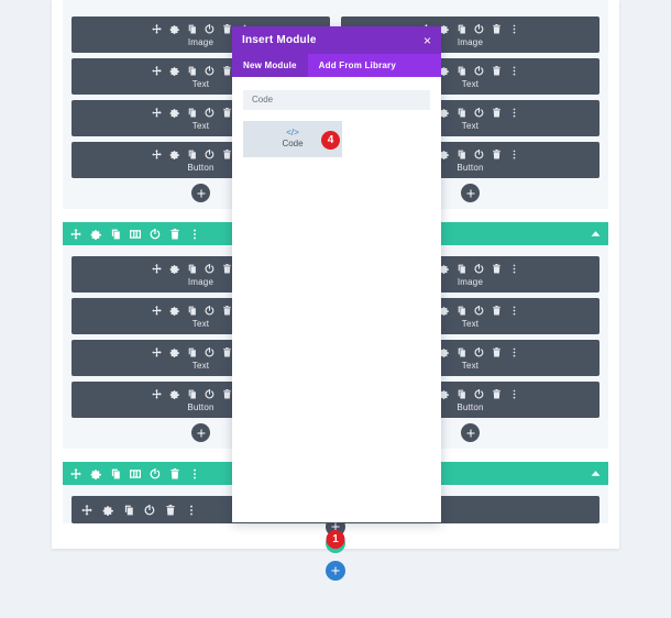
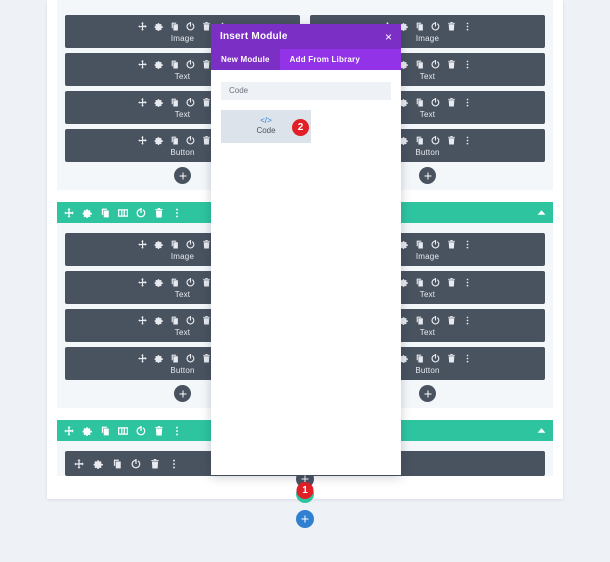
  Image
  Text
  Text
  Button
  Image
  Text
  Text
  Button
  Image
  Text
  Text
  Button
  Image
  Text
  Text
  Button
  1
  Insert Module
  ×
  New Module
  Add From Library
  Code
  </>
  Code
- 4
+ 2
